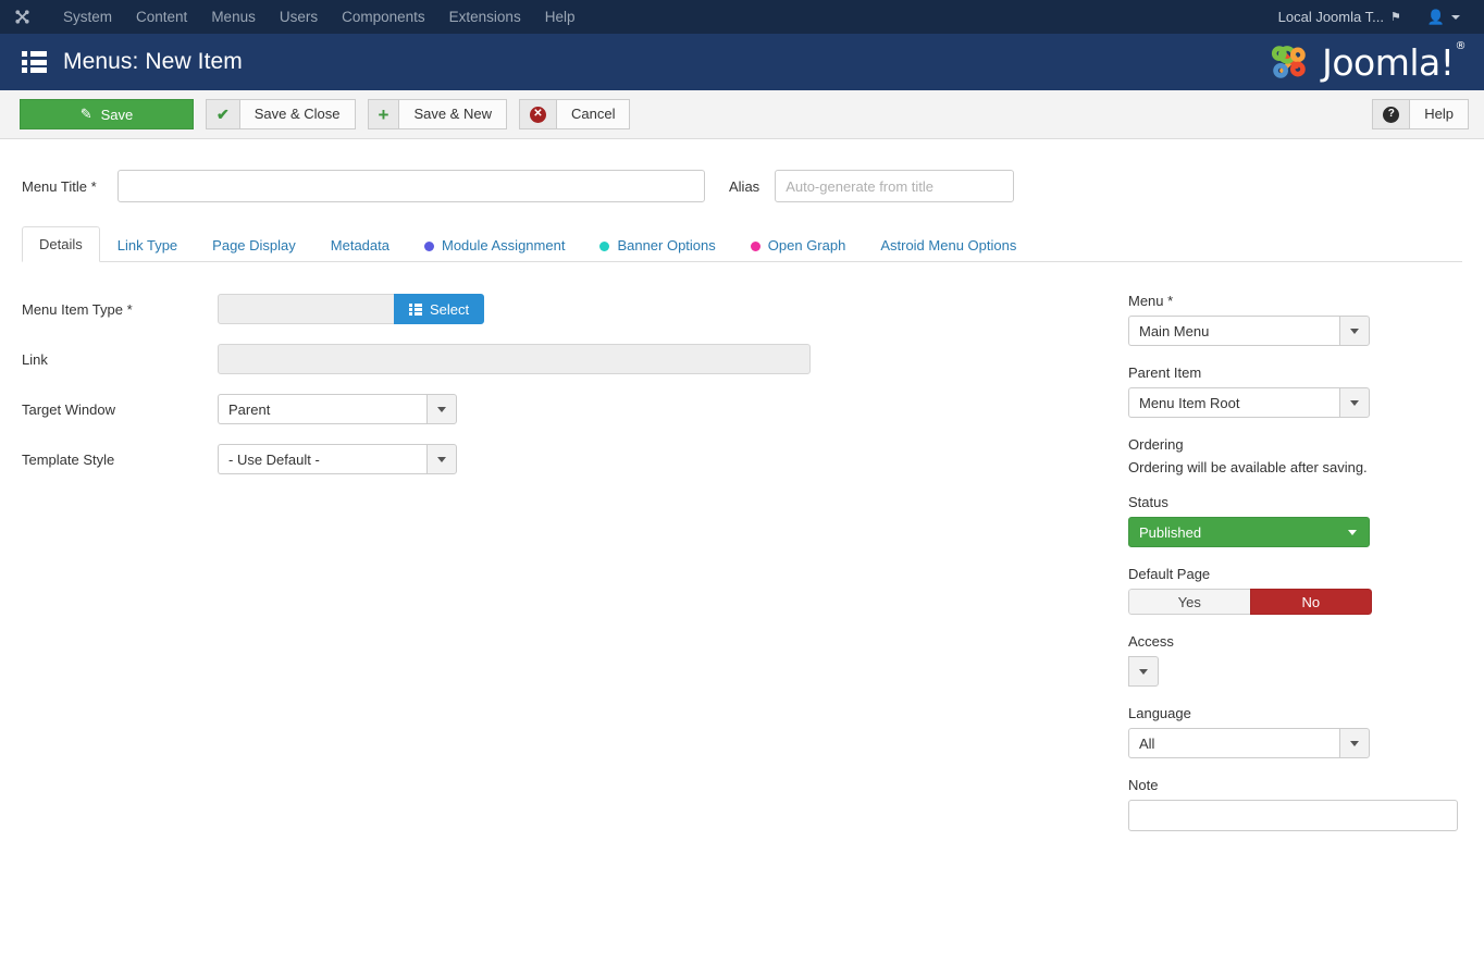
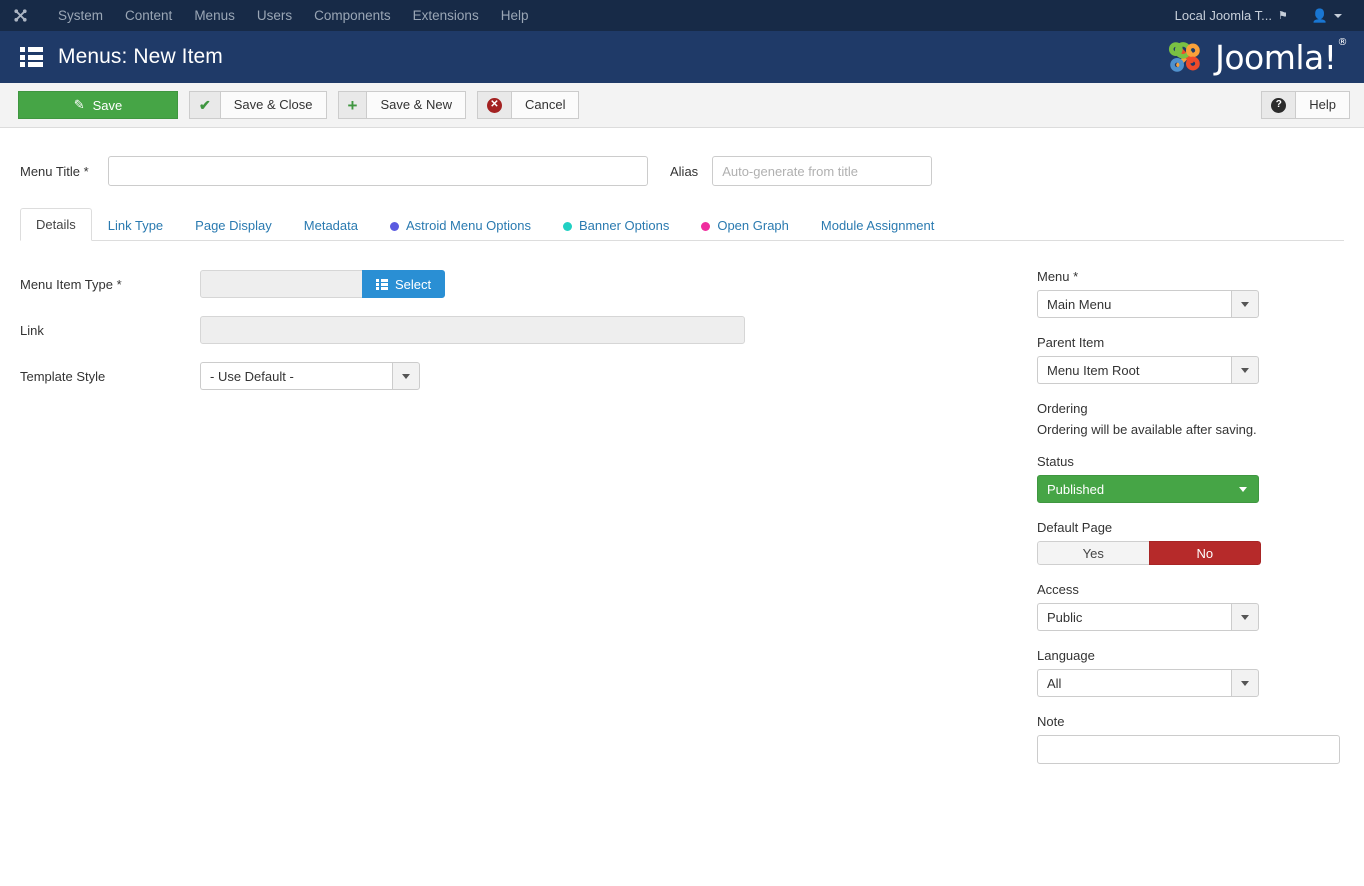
  System
  Content
  Menus
  Users
  Components
  Extensions
  Help
  Local Joomla T...
  ⚑
  👤
  Menus: New Item
  Joomla!®
  ✎
  Save
  ✔
  Save & Close
  +
  Save & New
  ✕
  Cancel
  ?
  Help
  Menu Title *
  Alias
  Auto-generate from title
  Details
  Link Type
  Page Display
  Metadata
- Module Assignment
+ Astroid Menu Options
  Banner Options
  Open Graph
- Astroid Menu Options
+ Module Assignment
  Menu Item Type *
  Select
  Link
- Target Window
- Parent
  Template Style
  - Use Default -
  Menu *
  Main Menu
  Parent Item
  Menu Item Root
  Ordering
  Ordering will be available after saving.
  Status
  Published
  Default Page
  Yes
  No
  Access
+ Public
  Language
  All
  Note
